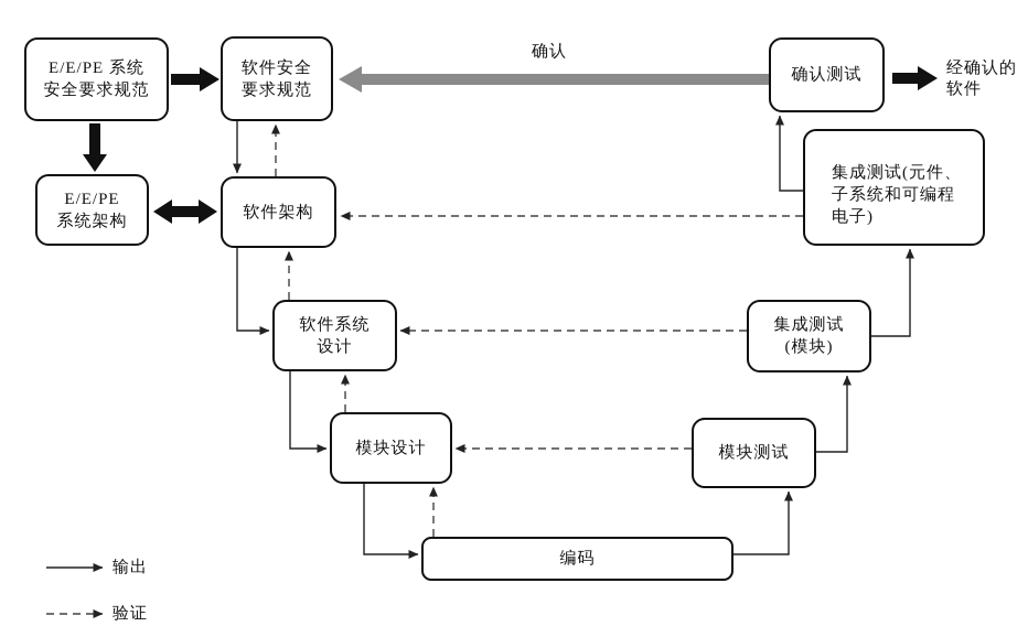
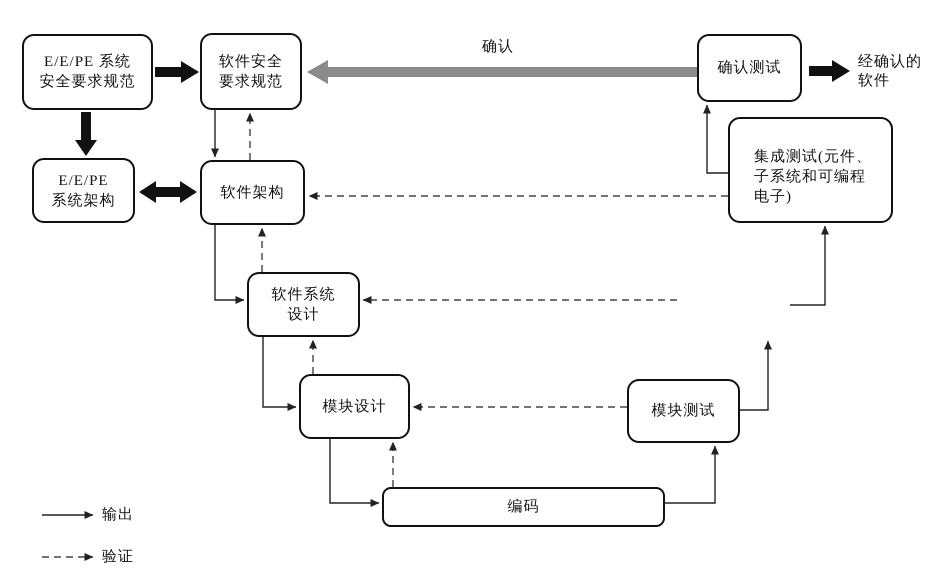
  E/E/PE 系统
  安全要求规范
  软件安全
  要求规范
  E/E/PE
  系统架构
  软件架构
  软件系统
  设计
  模块设计
  编码
  模块测试
- 集成测试
- (模块)
  集成测试(元件、
  子系统和可编程
  电子)
  确认测试
  确认
  经确认的
  软件
  输出
  验证
